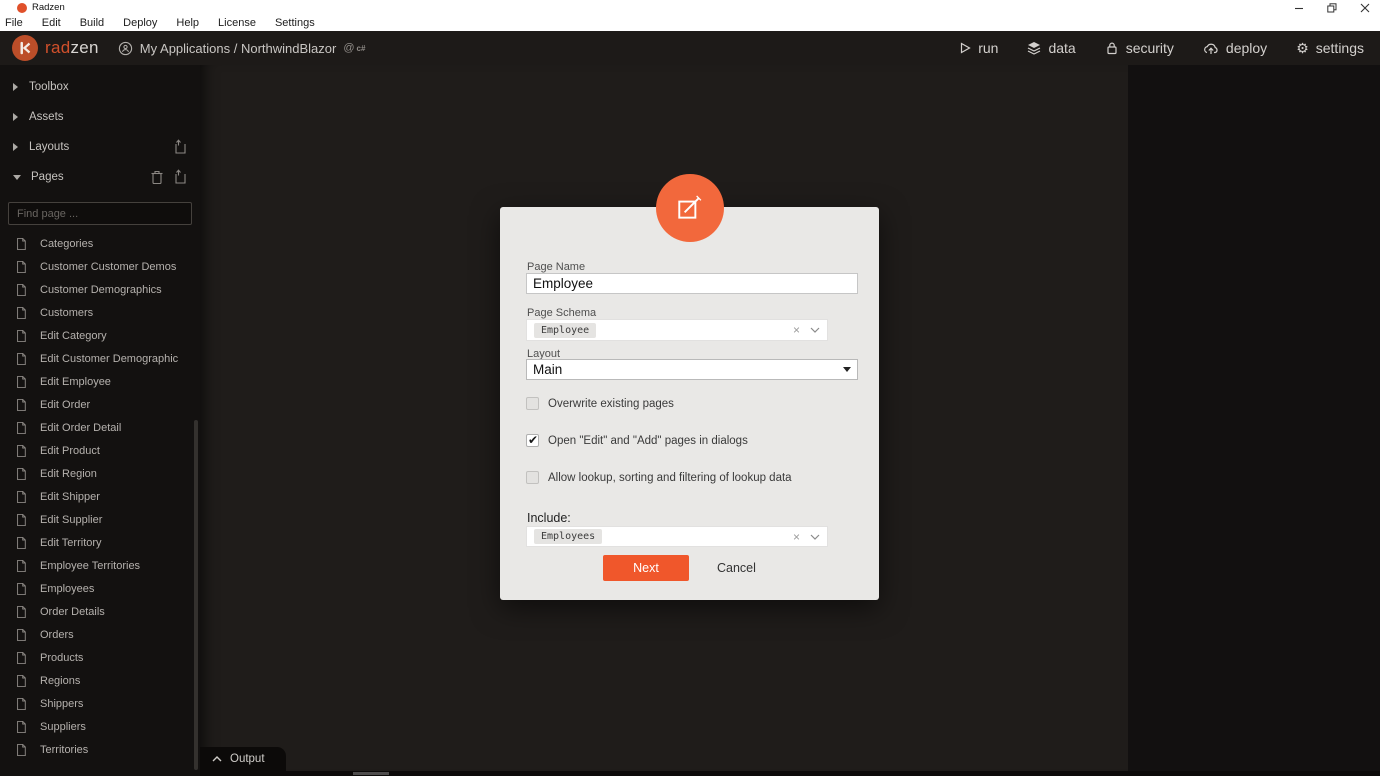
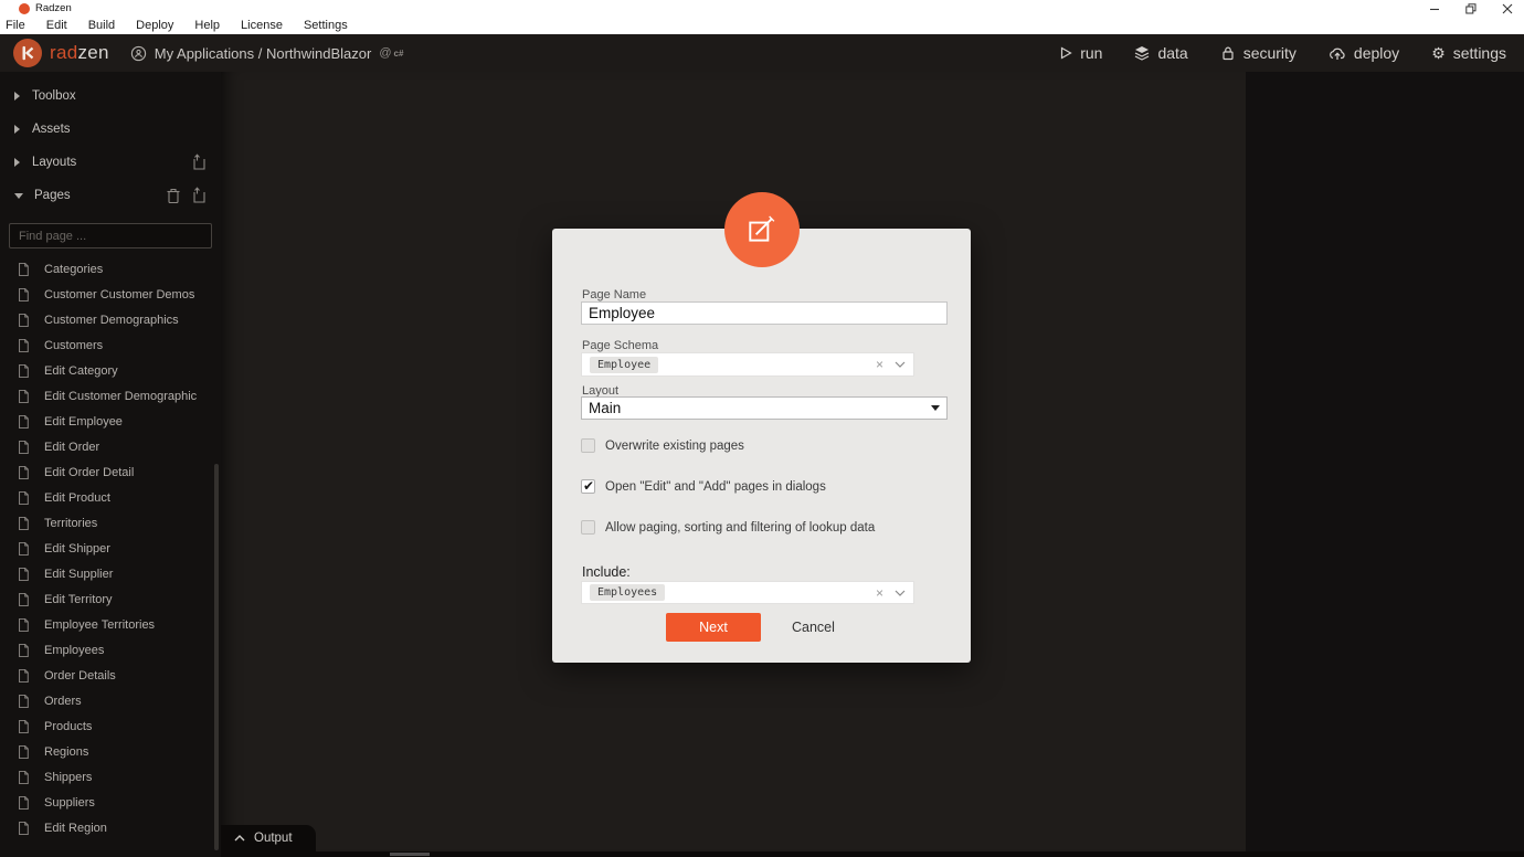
  Radzen
  File
  Edit
  Build
  Deploy
  Help
  License
  Settings
  radzen
  My Applications / NorthwindBlazor
  @
  c#
  run
  data
  security
  deploy
  ⚙
  settings
  Toolbox
  Assets
  Layouts
  Pages
  Find page ...
  Categories
  Customer Customer Demos
  Customer Demographics
  Customers
  Edit Category
  Edit Customer Demographic
  Edit Employee
  Edit Order
  Edit Order Detail
  Edit Product
- Edit Region
+ Territories
  Edit Shipper
  Edit Supplier
  Edit Territory
  Employee Territories
  Employees
  Order Details
  Orders
  Products
  Regions
  Shippers
  Suppliers
- Territories
+ Edit Region
  Page Name
  Employee
  Page Schema
  Employee
  ×
  Layout
  Main
  Overwrite existing pages
  Open "Edit" and "Add" pages in dialogs
- Allow lookup, sorting and filtering of lookup data
+ Allow paging, sorting and filtering of lookup data
  Include:
  Employees
  ×
  Next
  Cancel
  Output
